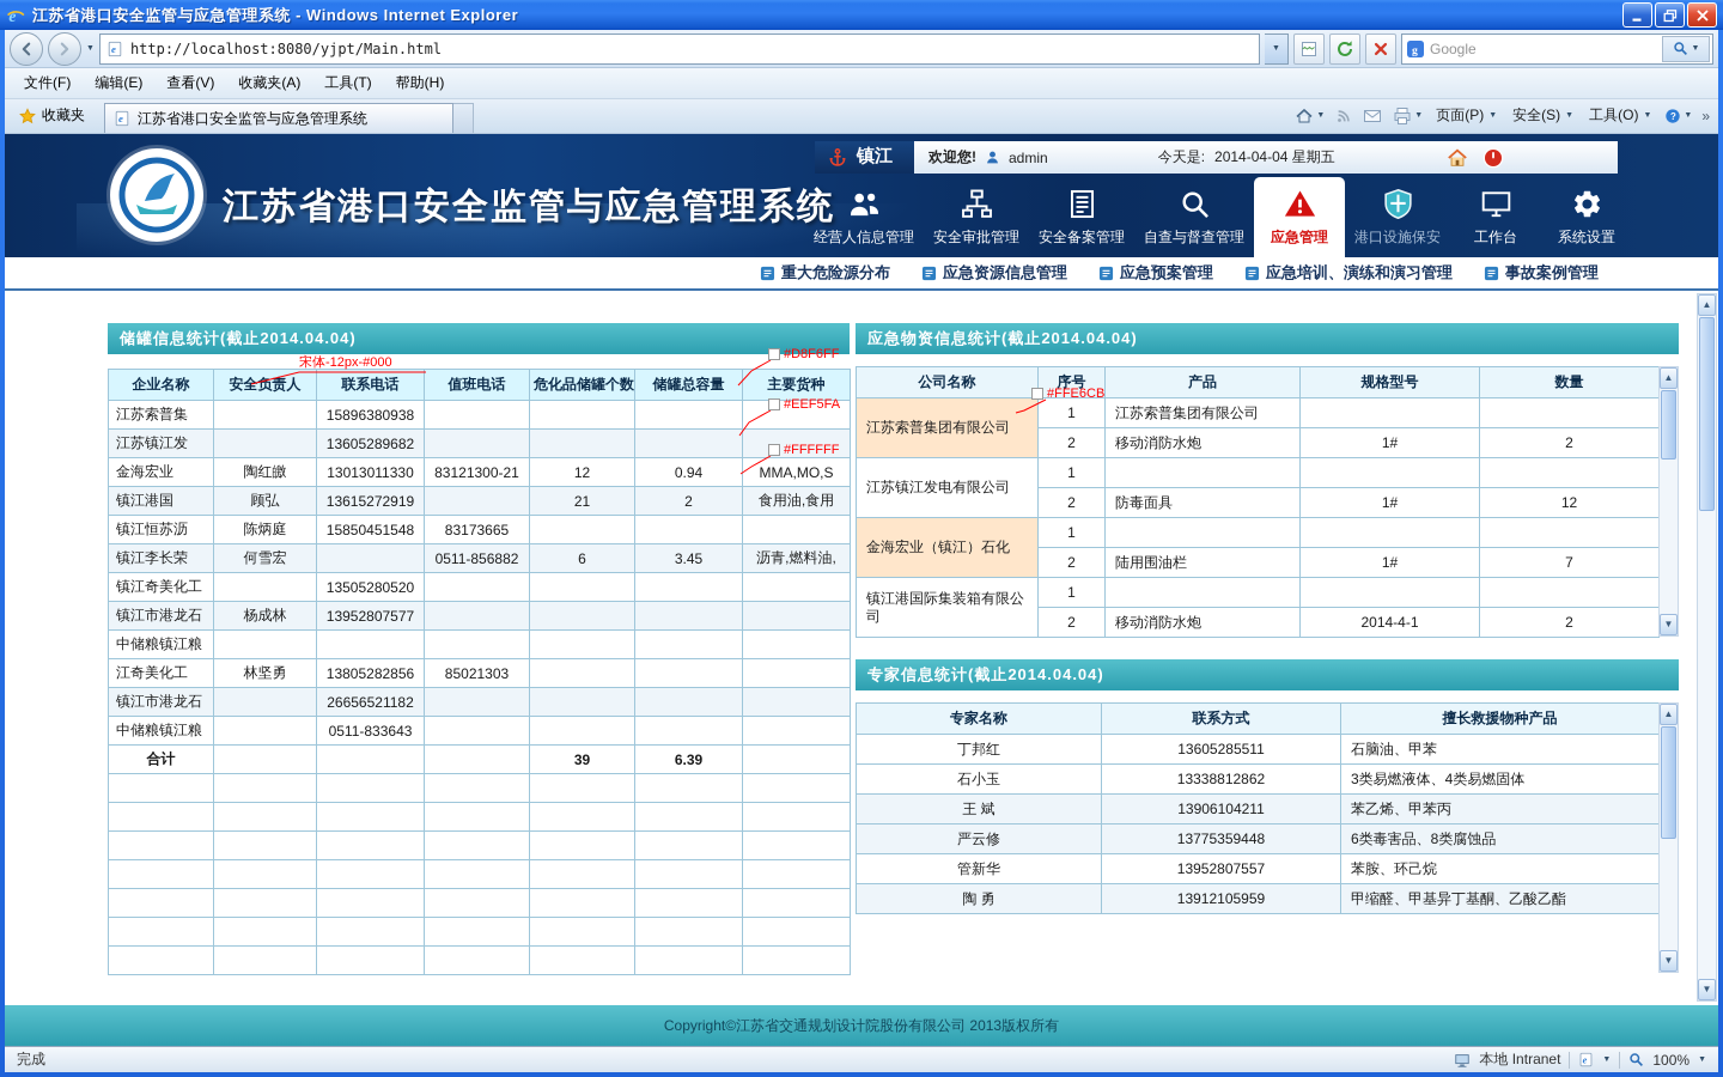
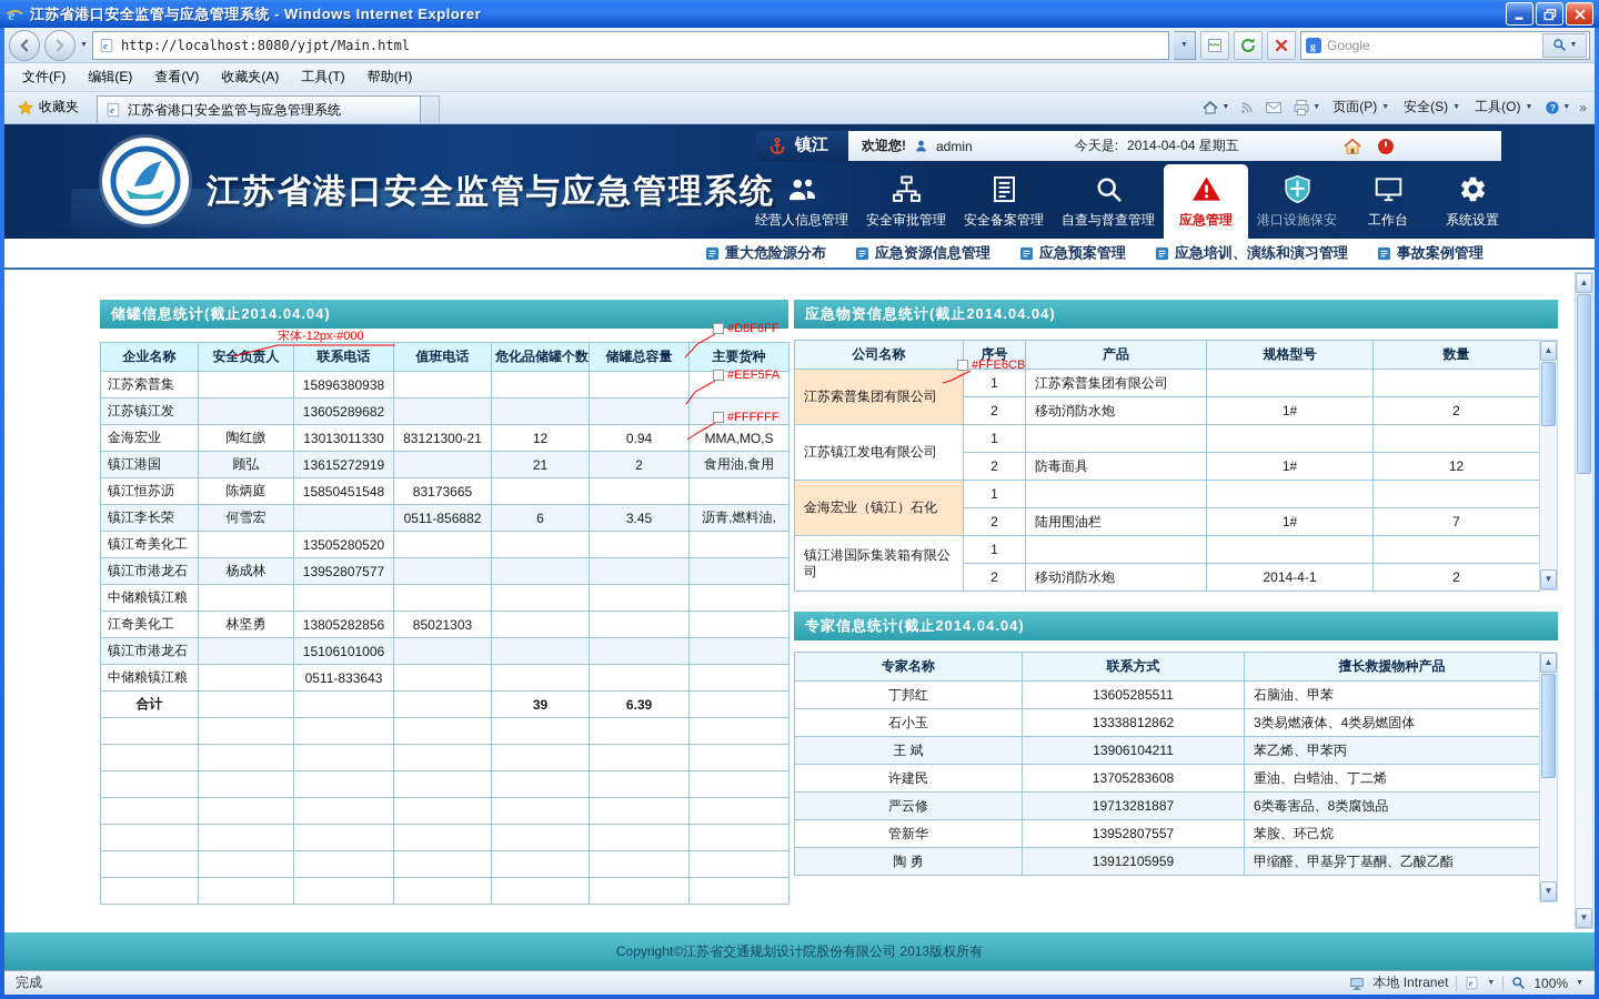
  e
  江苏省港口安全监管与应急管理系统 - Windows Internet Explorer
  e
  http://localhost:8080/yjpt/Main.html
  g
  Google
  文件(F)
  编辑(E)
  查看(V)
  收藏夹(A)
  工具(T)
  帮助(H)
  收藏夹
  e
  江苏省港口安全监管与应急管理系统
  页面(P)
  安全(S)
  工具(O)
  ?
  »
  江苏省港口安全监管与应急管理系统
  镇江
  欢迎您!
  admin
  今天是:
  2014-04-04 星期五
  经营人信息管理
  安全审批管理
  安全备案管理
  自查与督查管理
  应急管理
  港口设施保安
  工作台
  系统设置
  重大危险源分布
  应急资源信息管理
  应急预案管理
  应急培训、演练和演习管理
  事故案例管理
  储罐信息统计(截止2014.04.04)
  企业名称	安全负责人	联系电话	值班电话	危化品储罐个数	储罐总容量	主要货种
  江苏索普集		15896380938
  江苏镇江发		13605289682
  金海宏业	陶红皦	13013011330	83121300-21	12	0.94	MMA,MO,S
  镇江港国	顾弘	13615272919		21	2	食用油,食用
  镇江恒苏沥	陈炳庭	15850451548	83173665
  镇江李长荣	何雪宏		0511-856882	6	3.45	沥青,燃料油,
  镇江奇美化工		13505280520
  镇江市港龙石	杨成林	13952807577
  中储粮镇江粮
  江奇美化工	林坚勇	13805282856	85021303
- 镇江市港龙石		26656521182
+ 镇江市港龙石		15106101006
  中储粮镇江粮		0511-833643
  合计				39	6.39
  应急物资信息统计(截止2014.04.04)
  公司名称	序号	产品	规格型号	数量
  江苏索普集团有限公司	1	江苏索普集团有限公司
  2	移动消防水炮	1#	2
  江苏镇江发电有限公司	1
  2	防毒面具	1#	12
  金海宏业（镇江）石化	1
  2	陆用围油栏	1#	7
  镇江港国际集装箱有限公司	1
  2	移动消防水炮	2014-4-1	2
  ▲
  ▼
  专家信息统计(截止2014.04.04)
  专家名称	联系方式	擅长救援物种产品
  丁邦红	13605285511	石脑油、甲苯
  石小玉	13338812862	3类易燃液体、4类易燃固体
  王 斌	13906104211	苯乙烯、甲苯丙
+ 许建民	13705283608	重油、白蜡油、丁二烯
- 严云修	13775359448	6类毒害品、8类腐蚀品
+ 严云修	19713281887	6类毒害品、8类腐蚀品
  管新华	13952807557	苯胺、环己烷
  陶 勇	13912105959	甲缩醛、甲基异丁基酮、乙酸乙酯
  ▲
  ▼
  ▲
  ▼
  宋体-12px-#000
  #D8F6FF
  #EEF5FA
  #FFFFFF
  #FFE6CB
  Copyright©江苏省交通规划设计院股份有限公司 2013版权所有
  完成
  本地 Intranet
  e
  100%
